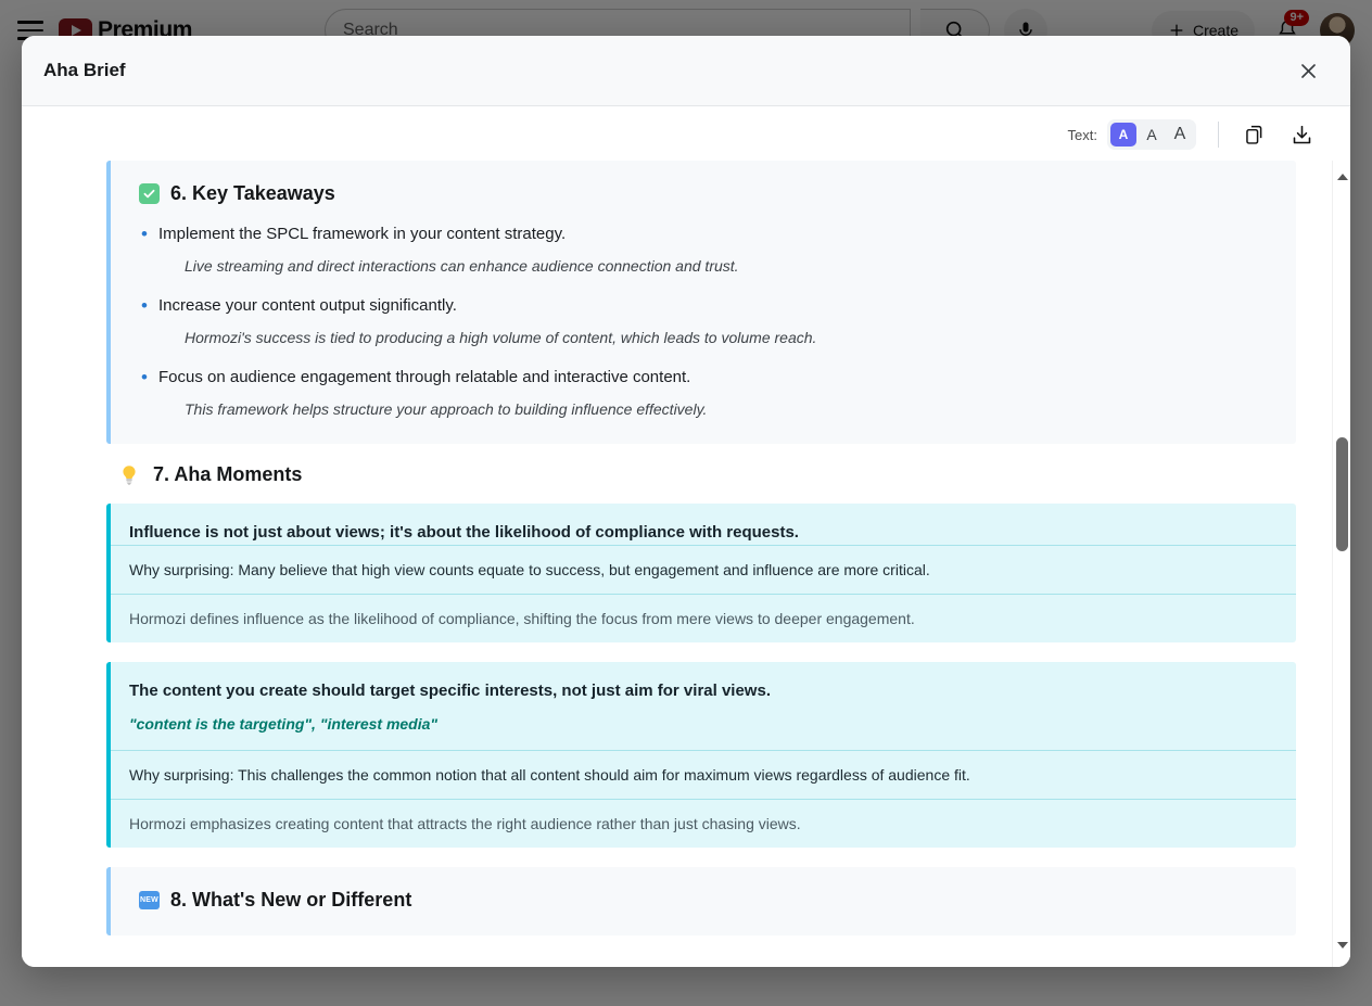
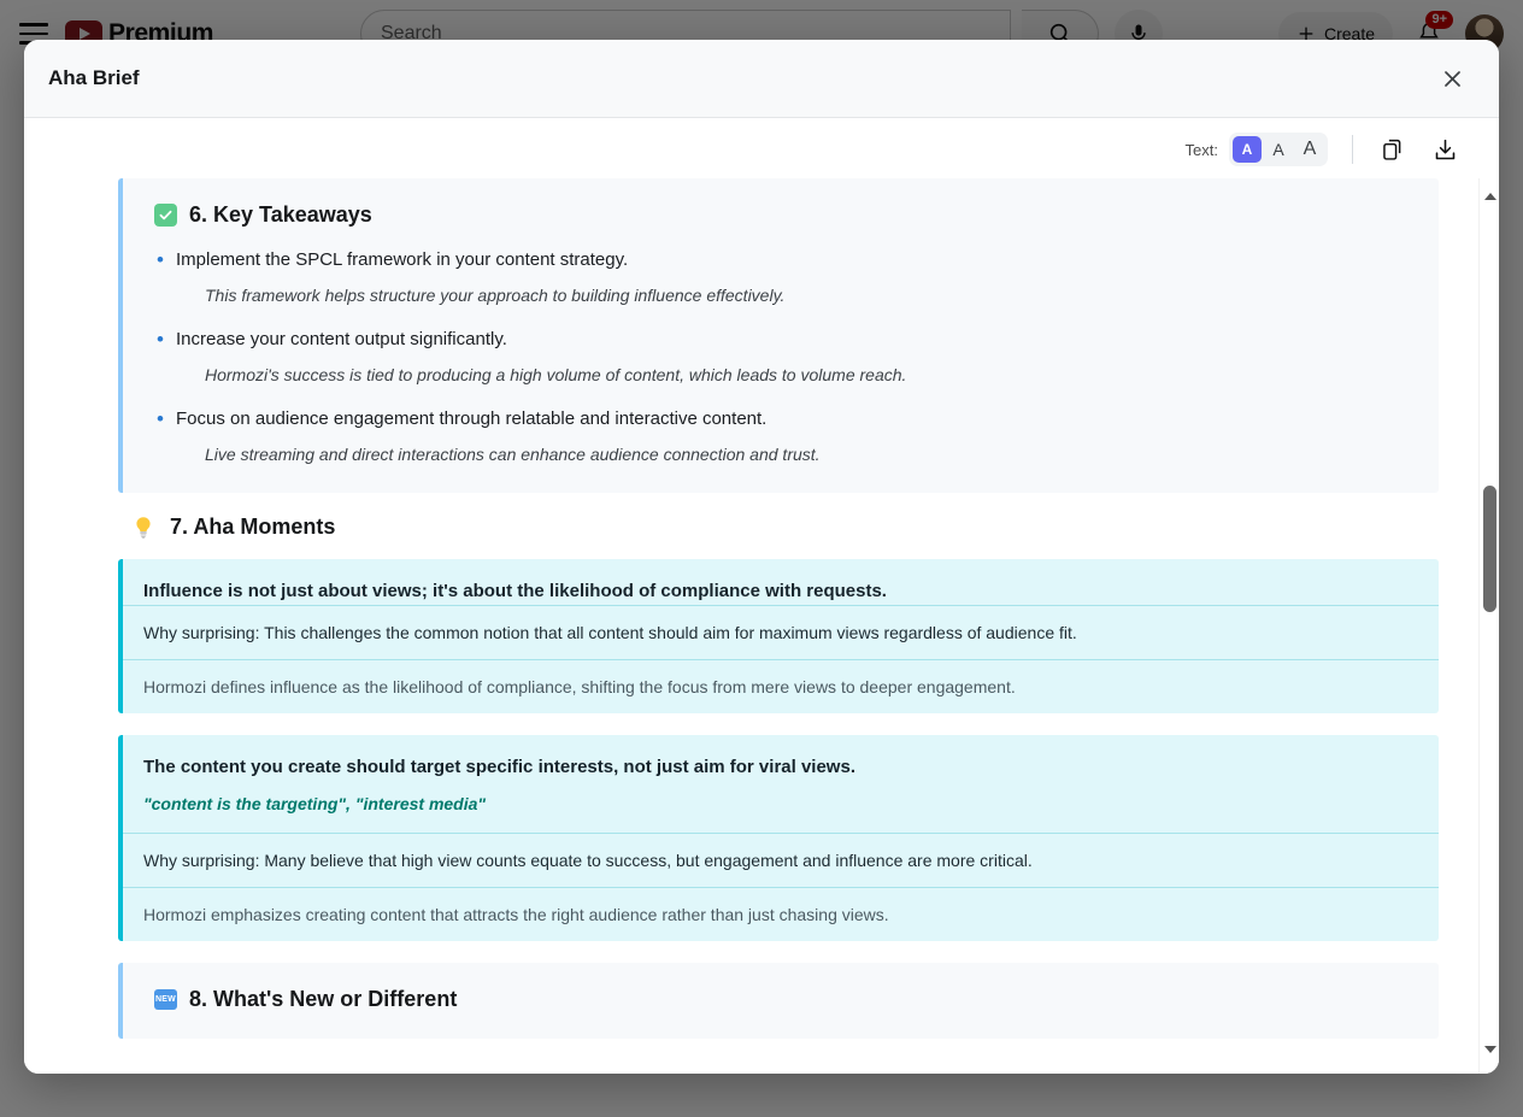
  Premium
  Search
  Create
  9+
  Aha Brief
  Text:
  A
  A
  A
  6. Key Takeaways
  •
  Implement the SPCL framework in your content strategy.
- Live streaming and direct interactions can enhance audience connection and trust.
+ This framework helps structure your approach to building influence effectively.
  •
  Increase your content output significantly.
  Hormozi's success is tied to producing a high volume of content, which leads to volume reach.
  •
  Focus on audience engagement through relatable and interactive content.
- This framework helps structure your approach to building influence effectively.
+ Live streaming and direct interactions can enhance audience connection and trust.
  7. Aha Moments
  Influence is not just about views; it's about the likelihood of compliance with requests.
- Why surprising: Many believe that high view counts equate to success, but engagement and influence are more critical.
+ Why surprising: This challenges the common notion that all content should aim for maximum views regardless of audience fit.
  Hormozi defines influence as the likelihood of compliance, shifting the focus from mere views to deeper engagement.
  The content you create should target specific interests, not just aim for viral views.
  "content is the targeting", "interest media"
- Why surprising: This challenges the common notion that all content should aim for maximum views regardless of audience fit.
+ Why surprising: Many believe that high view counts equate to success, but engagement and influence are more critical.
  Hormozi emphasizes creating content that attracts the right audience rather than just chasing views.
  8. What's New or Different
